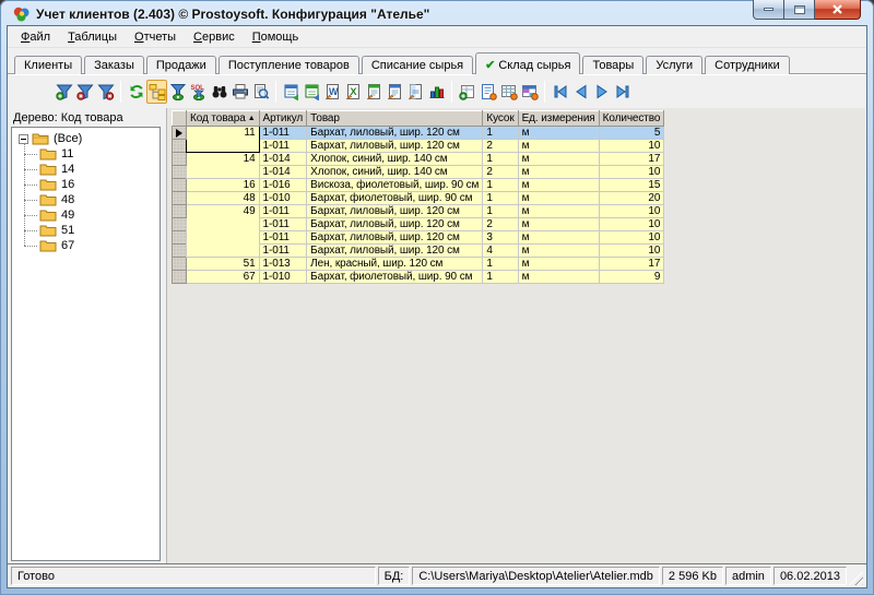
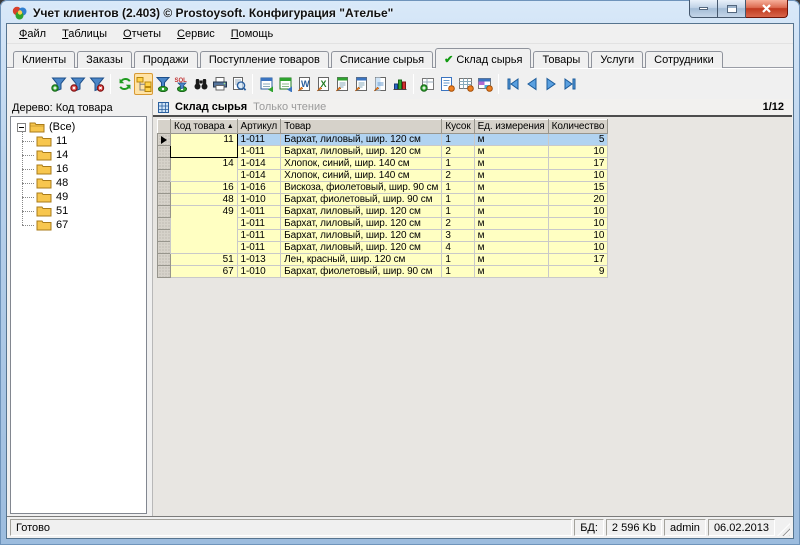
  Учет клиентов (2.403) © Prostoysoft. Конфигурация "Ателье"
  Файл
  Таблицы
  Отчеты
  Сервис
  Помощь
  Клиенты
  Заказы
  Продажи
  Поступление товаров
  Списание сырья
  ✔ Склад сырья
  Товары
  Услуги
  Сотрудники
  W
  X
  Дерево: Код товара
  (Все)
  11
  14
  16
  48
  49
  51
  67
+ Склад сырья
+ Только чтение
+ 1/12
  	Код товара	Артикул	Товар	Кусок	Ед. измерения	Количество
  	11	1-011	Бархат, лиловый, шир. 120 см	1	м	5
  	1-011	Бархат, лиловый, шир. 120 см	2	м	10
  	14	1-014	Хлопок, синий, шир. 140 см	1	м	17
  	1-014	Хлопок, синий, шир. 140 см	2	м	10
  	16	1-016	Вискоза, фиолетовый, шир. 90 см	1	м	15
  	48	1-010	Бархат, фиолетовый, шир. 90 см	1	м	20
  	49	1-011	Бархат, лиловый, шир. 120 см	1	м	10
  	1-011	Бархат, лиловый, шир. 120 см	2	м	10
  	1-011	Бархат, лиловый, шир. 120 см	3	м	10
  	1-011	Бархат, лиловый, шир. 120 см	4	м	10
  	51	1-013	Лен, красный, шир. 120 см	1	м	17
  	67	1-010	Бархат, фиолетовый, шир. 90 см	1	м	9
  Готово
  БД:
- C:\Users\Mariya\Desktop\Atelier\Atelier.mdb
  2 596 Kb
  admin
  06.02.2013
